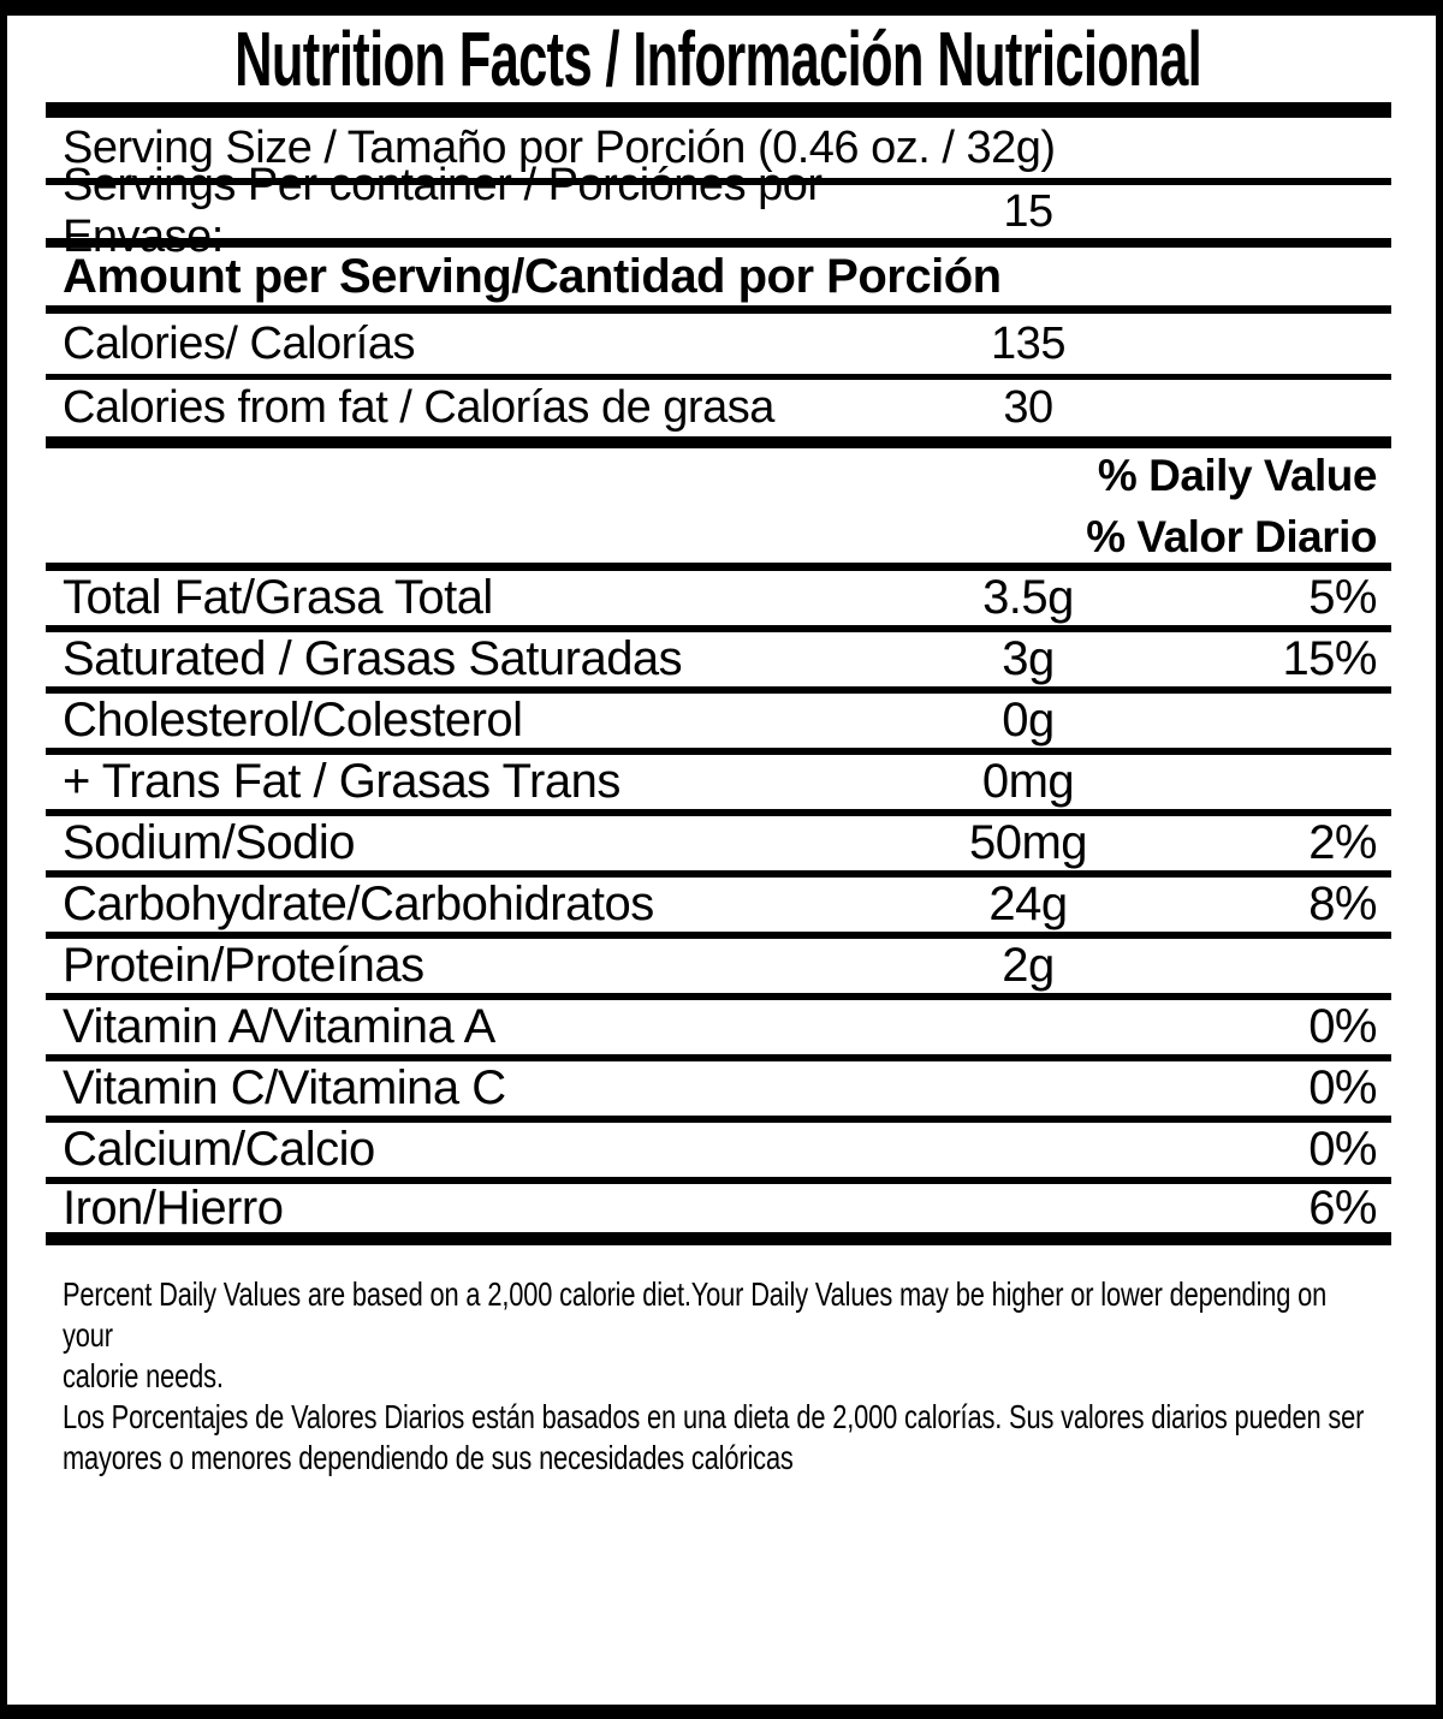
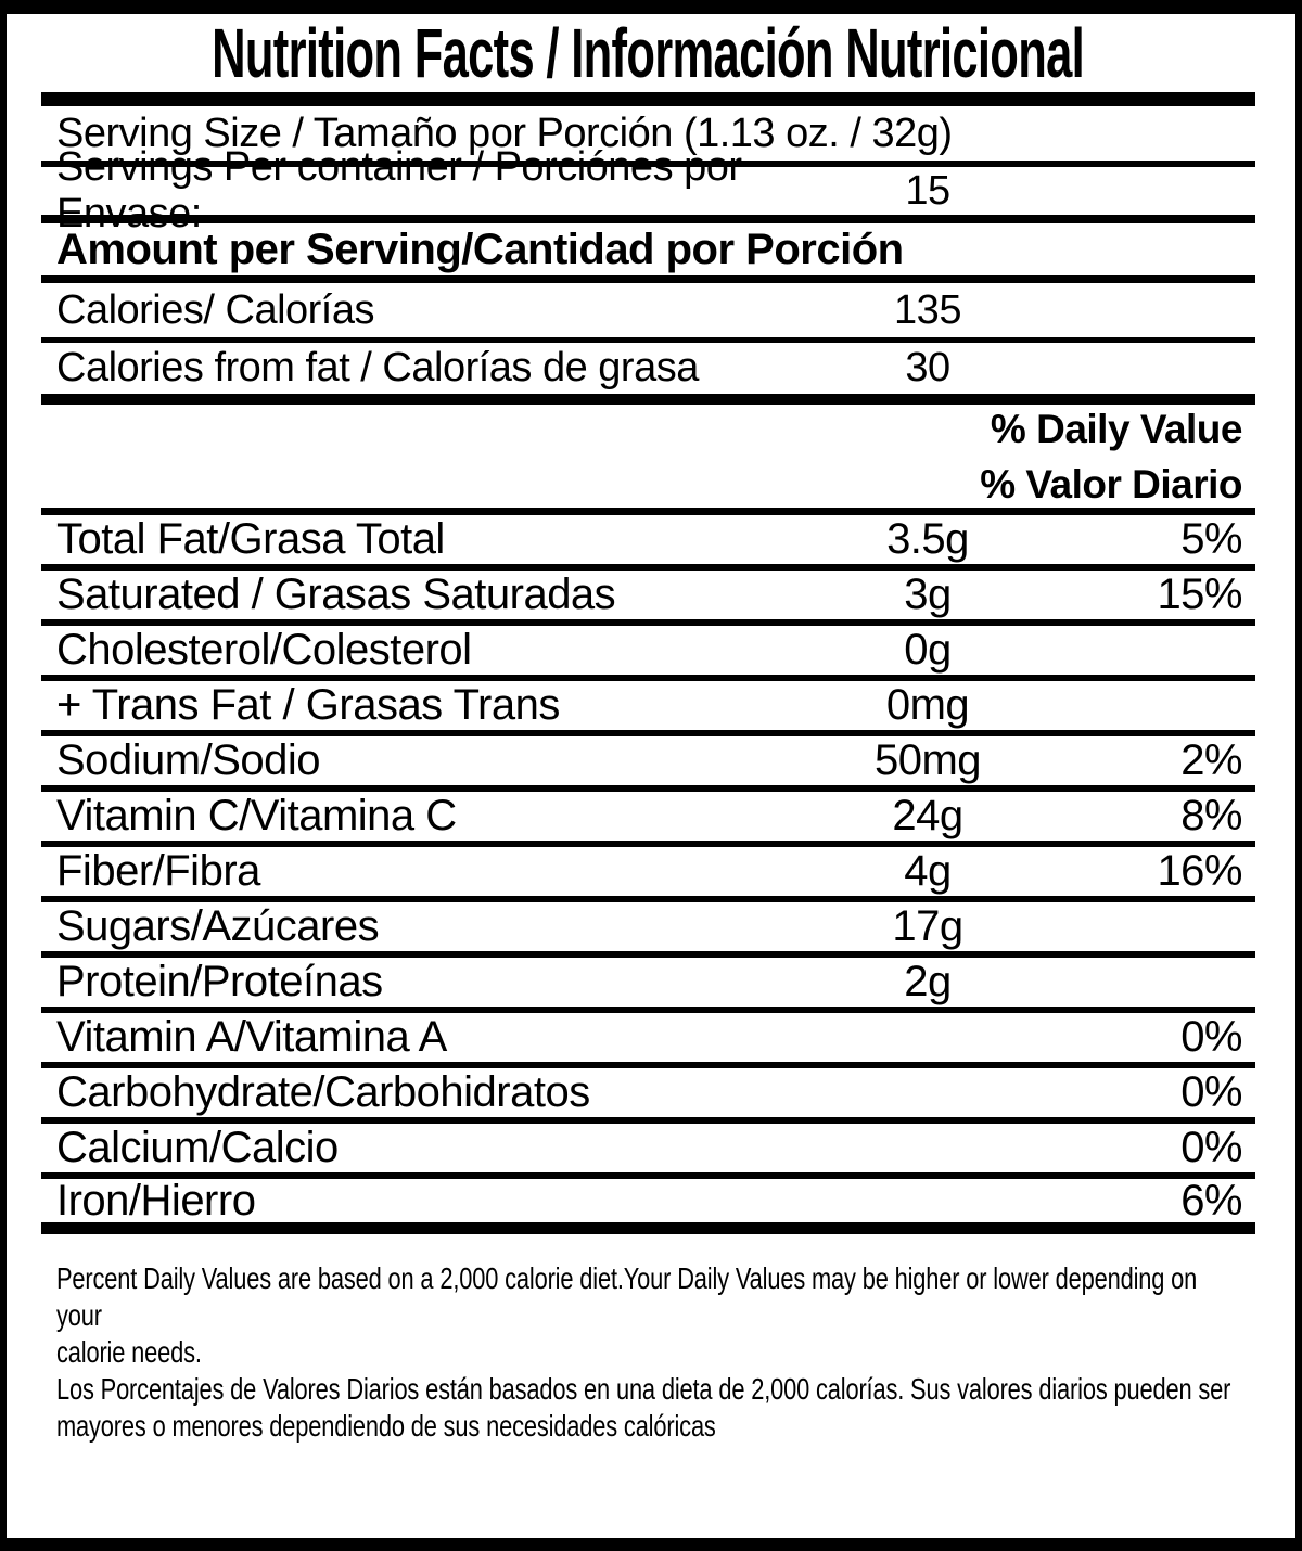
  Nutrition Facts / Información Nutricional
- Serving Size / Tamaño por Porción (0.46 oz. / 32g)
+ Serving Size / Tamaño por Porción (1.13 oz. / 32g)
  Servings Per container / Porciónes por Envase:
  15
  Amount per Serving/Cantidad por Porción
  Calories/ Calorías
  135
  Calories from fat / Calorías de grasa
  30
  % Daily Value
  % Valor Diario
  Total Fat/Grasa Total
  3.5g
  5%
  Saturated / Grasas Saturadas
  3g
  15%
  Cholesterol/Colesterol
  0g
  + Trans Fat / Grasas Trans
  0mg
  Sodium/Sodio
  50mg
  2%
- Carbohydrate/Carbohidratos
+ Vitamin C/Vitamina C
  24g
  8%
+ Fiber/Fibra
+ 4g
+ 16%
+ Sugars/Azúcares
+ 17g
  Protein/Proteínas
  2g
  Vitamin A/Vitamina A
  0%
- Vitamin C/Vitamina C
+ Carbohydrate/Carbohidratos
  0%
  Calcium/Calcio
  0%
  Iron/Hierro
  6%
  Percent Daily Values are based on a 2,000 calorie diet.Your Daily Values may be higher or lower depending on your
  calorie needs.
  Los Porcentajes de Valores Diarios están basados en una dieta de 2,000 calorías. Sus valores diarios pueden ser
  mayores o menores dependiendo de sus necesidades calóricas
